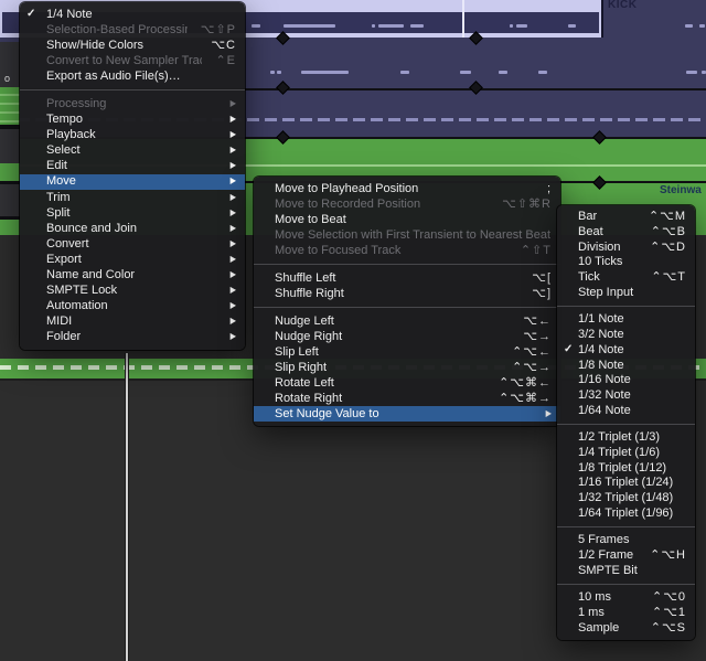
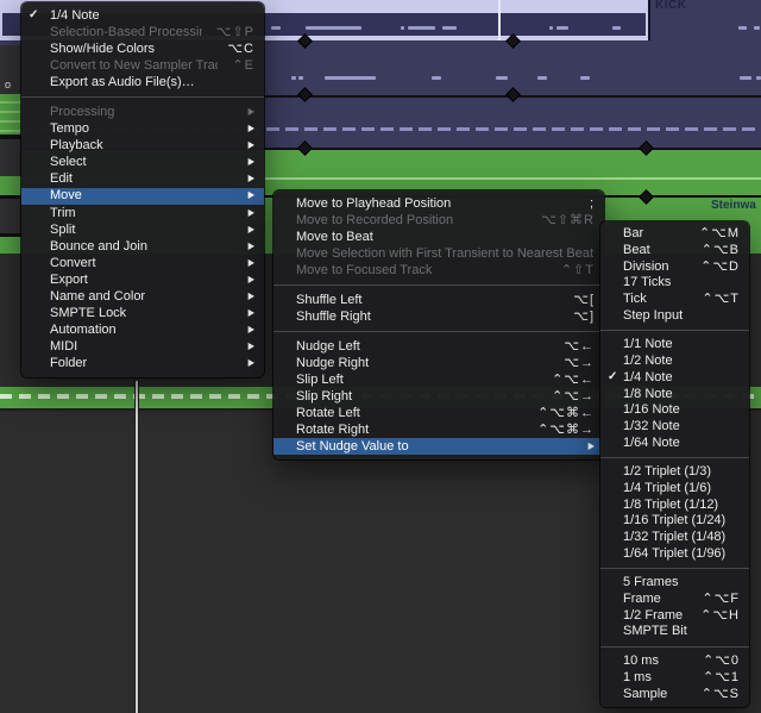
  KICK
  Steinwa
  o
  ✓
  1/4 Note
  Selection-Based Processi
  ⌥⇧P
  Show/Hide Colors
  ⌥C
  Convert to New Sampler Tra
  ⌃E
  Export as Audio File(s)…
  Processing
  ▶
  Tempo
  ▶
  Playback
  ▶
  Select
  ▶
  Edit
  ▶
  Move
  ▶
  Trim
  ▶
  Split
  ▶
  Bounce and Join
  ▶
  Convert
  ▶
  Export
  ▶
  Name and Color
  ▶
  SMPTE Lock
  ▶
  Automation
  ▶
  MIDI
  ▶
  Folder
  ▶
  Move to Playhead Position
  ;
  Move to Recorded Position
  ⌥⇧⌘R
  Move to Beat
  Move Selection with First Transient to Nearest Beat
  Move to Focused Track
  ⌃⇧T
  Shuffle Left
  ⌥[
  Shuffle Right
  ⌥]
  Nudge Left
  ⌥←
  Nudge Right
  ⌥→
  Slip Left
  ⌃⌥←
  Slip Right
  ⌃⌥→
  Rotate Left
  ⌃⌥⌘←
  Rotate Right
  ⌃⌥⌘→
  Set Nudge Value to
  ▶
  Bar
  ⌃⌥M
  Beat
  ⌃⌥B
  Division
  ⌃⌥D
- 10 Ticks
+ 17 Ticks
  Tick
  ⌃⌥T
  Step Input
  1/1 Note
- 3/2 Note
+ 1/2 Note
  ✓
  1/4 Note
  1/8 Note
  1/16 Note
  1/32 Note
  1/64 Note
  1/2 Triplet (1/3)
  1/4 Triplet (1/6)
  1/8 Triplet (1/12)
  1/16 Triplet (1/24)
  1/32 Triplet (1/48)
  1/64 Triplet (1/96)
  5 Frames
+ Frame
+ ⌃⌥F
  1/2 Frame
  ⌃⌥H
  SMPTE Bit
  10 ms
  ⌃⌥0
  1 ms
  ⌃⌥1
  Sample
  ⌃⌥S
